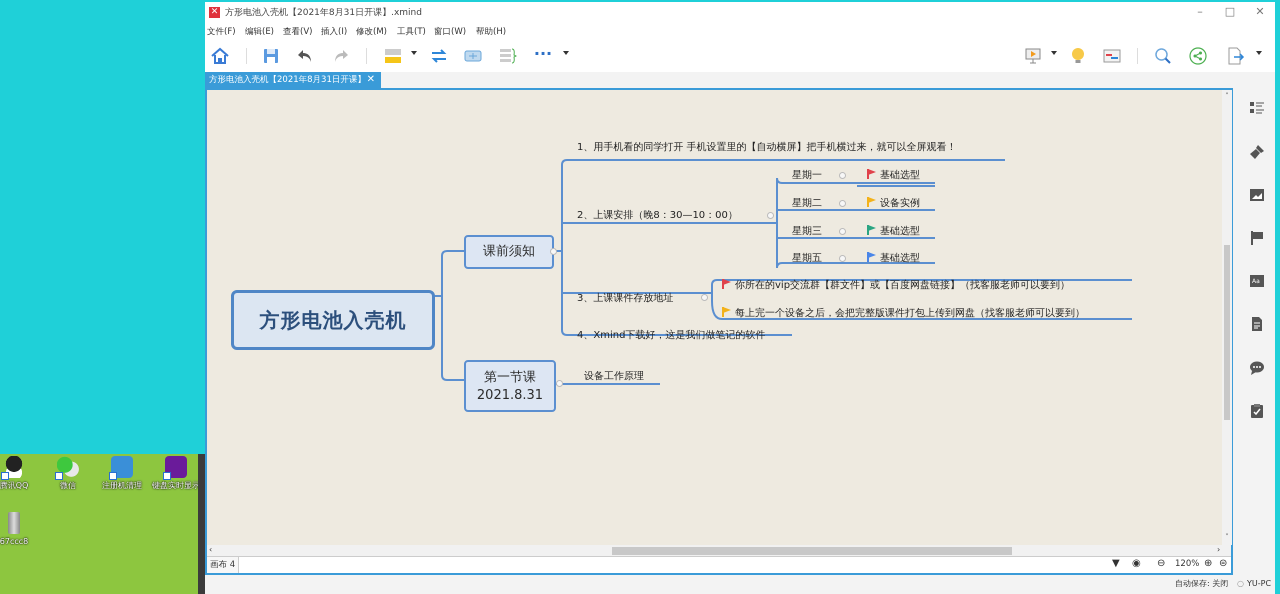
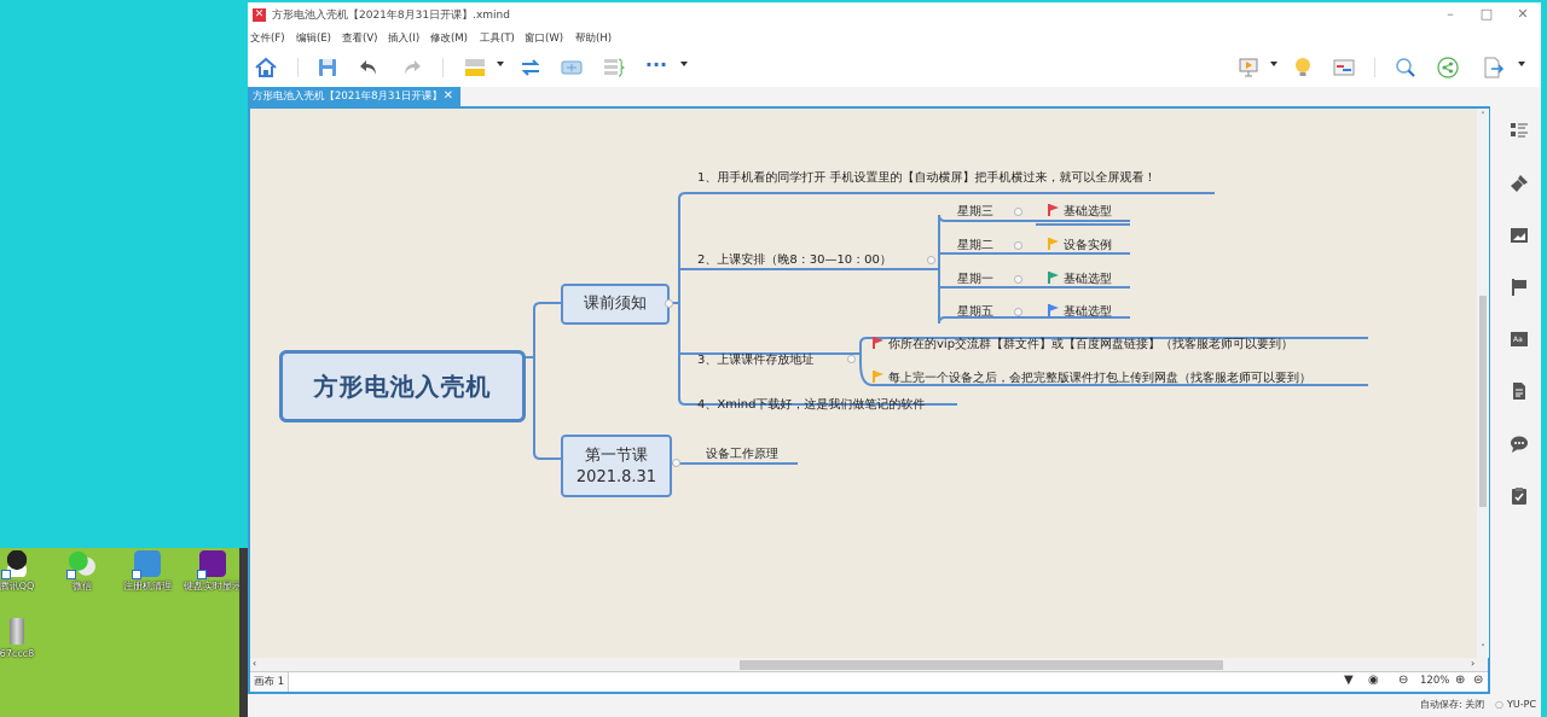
  腾讯QQ
  微信
  注册机清理
  键盘实时显示
  67ccc8
  ✕
  方形电池入壳机【2021年8月31日开课】.xmind
  –
  □
  ✕
  文件(F)
  编辑(E)
  查看(V)
  插入(I)
  修改(M)
  工具(T)
  窗口(W)
  帮助(H)
  ···
  方形电池入壳机【2021年8月31日开课】
  ✕
  方形电池入壳机
  课前须知
  第一节课
  2021.8.31
  1、用手机看的同学打开 手机设置里的【自动横屏】把手机横过来，就可以全屏观看！
  2、上课安排（晚8：30—10：00）
- 星期一
+ 星期三
  基础选型
  星期二
  设备实例
- 星期三
+ 星期一
  基础选型
  星期五
  基础选型
  3、上课课件存放地址
  你所在的vip交流群【群文件】或【百度网盘链接】（找客服老师可以要到）
  每上完一个设备之后，会把完整版课件打包上传到网盘（找客服老师可以要到）
  4、Xmind下载好，这是我们做笔记的软件
  设备工作原理
  ˄
  ˅
  ‹
  ›
- 画布 4
+ 画布 1
  ▼
  ◉
  ⊖
  120%
  ⊕
  ⊜
  自动保存: 关闭
  ○
  YU-PC
